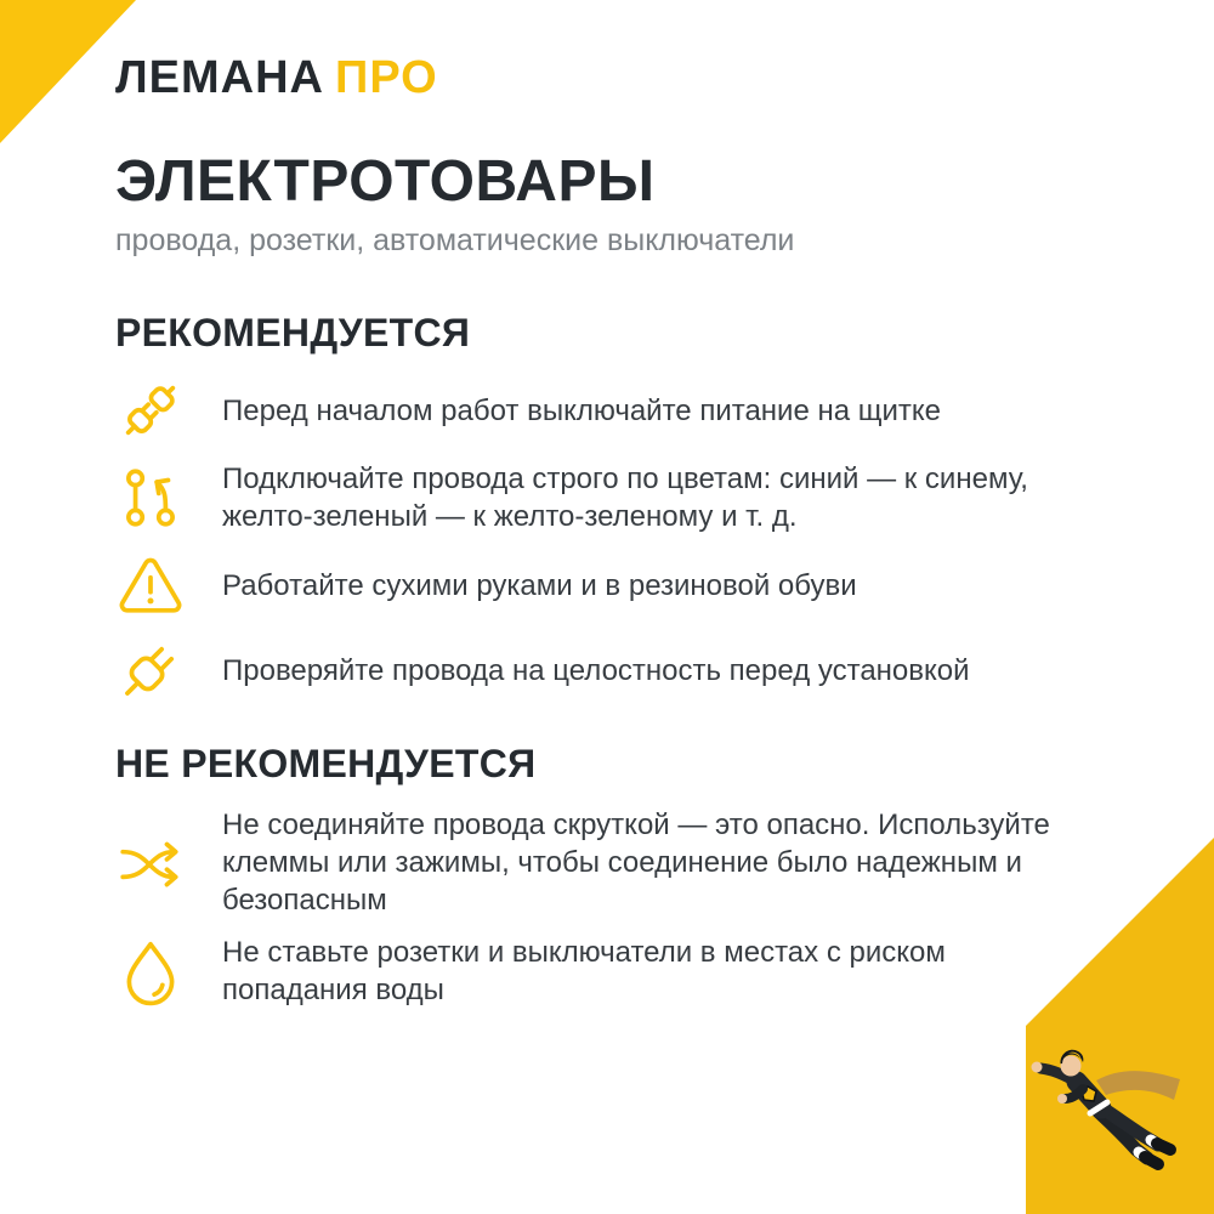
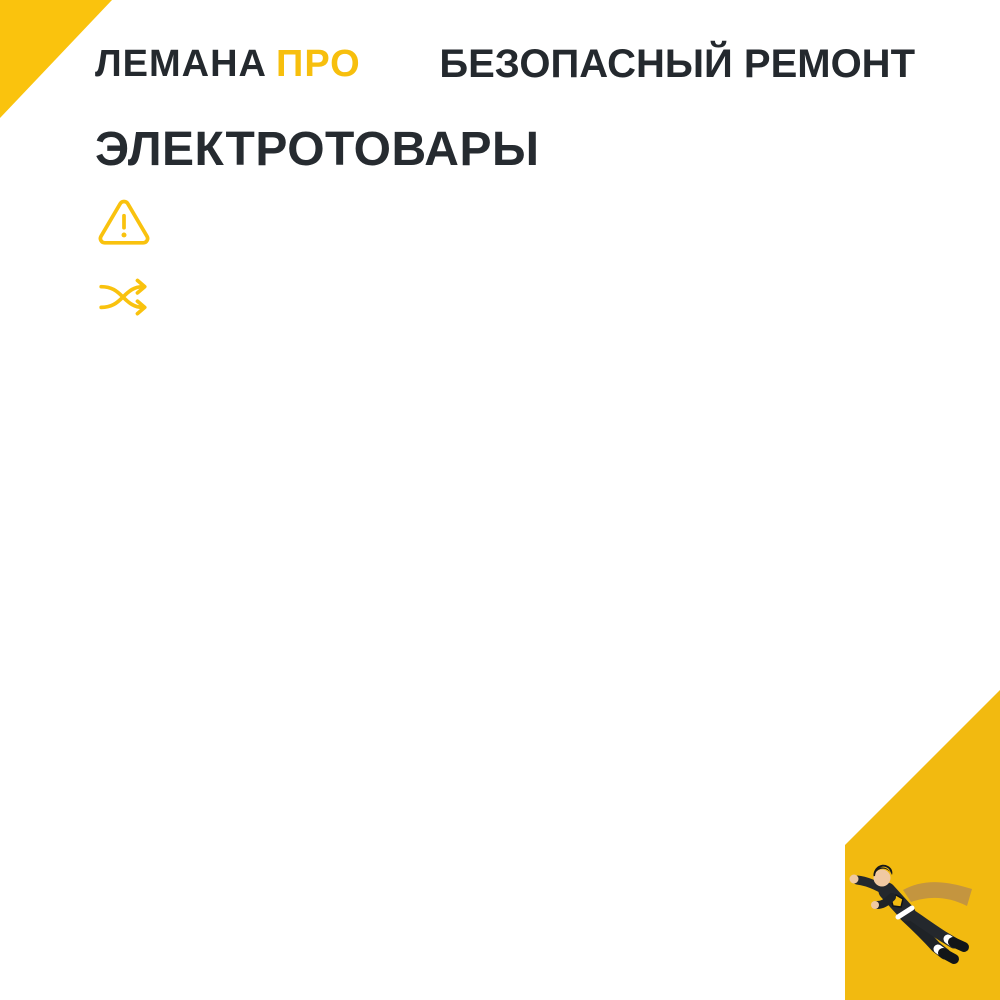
  ЛЕМАНА ПРО
+ БЕЗОПАСНЫЙ РЕМОНТ
  ЭЛЕКТРОТОВАРЫ
- провода, розетки, автоматические выключатели
- РЕКОМЕНДУЕТСЯ
- Перед началом работ выключайте питание на щитке
- Подключайте провода строго по цветам: синий — к синему, желто-зеленый — к желто-зеленому и т. д.
- Работайте сухими руками и в резиновой обуви
- Проверяйте провода на целостность перед установкой
- НЕ РЕКОМЕНДУЕТСЯ
- Не соединяйте провода скруткой — это опасно. Используйте клеммы или зажимы, чтобы соединение было надежным и безопасным
- Не ставьте розетки и выключатели в местах с риском попадания воды
